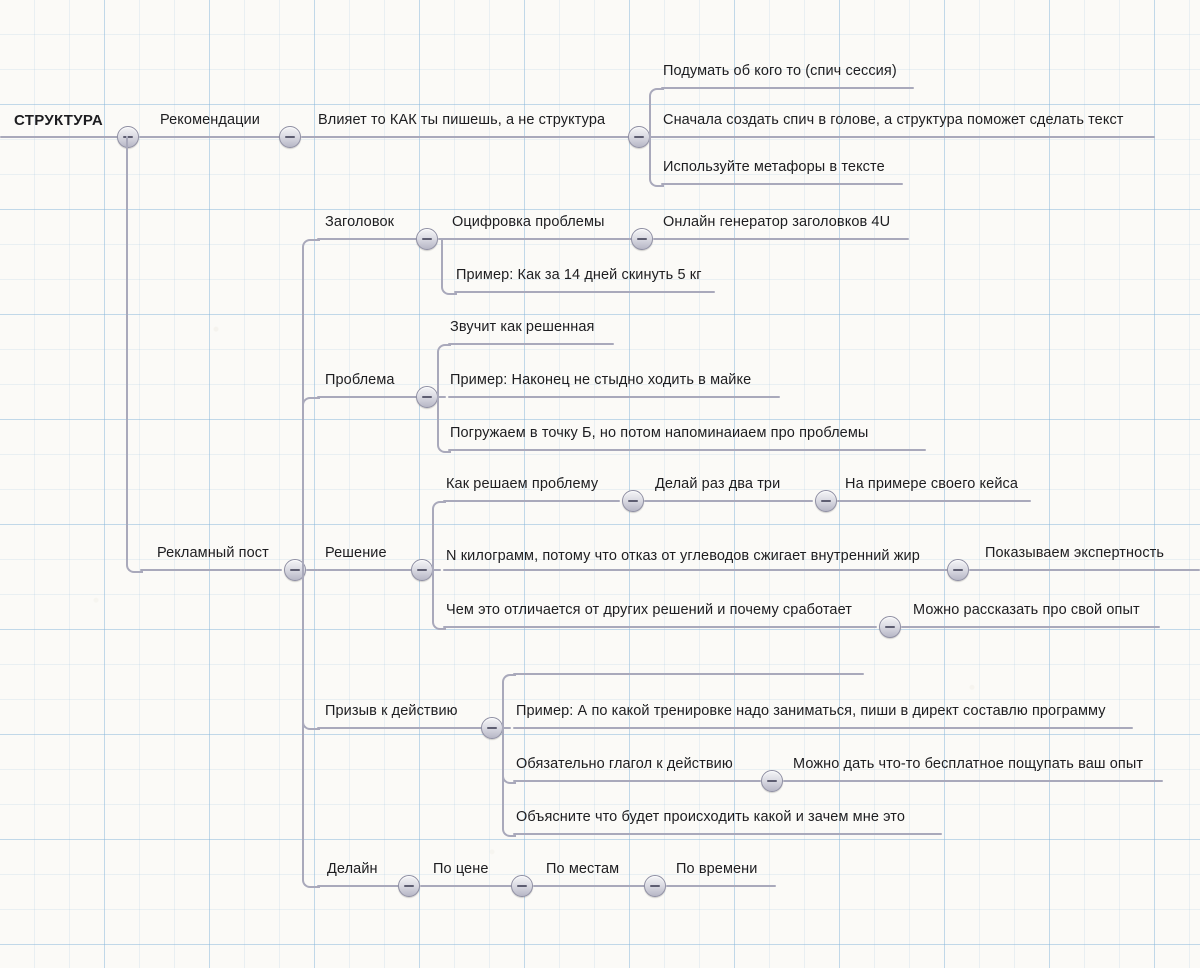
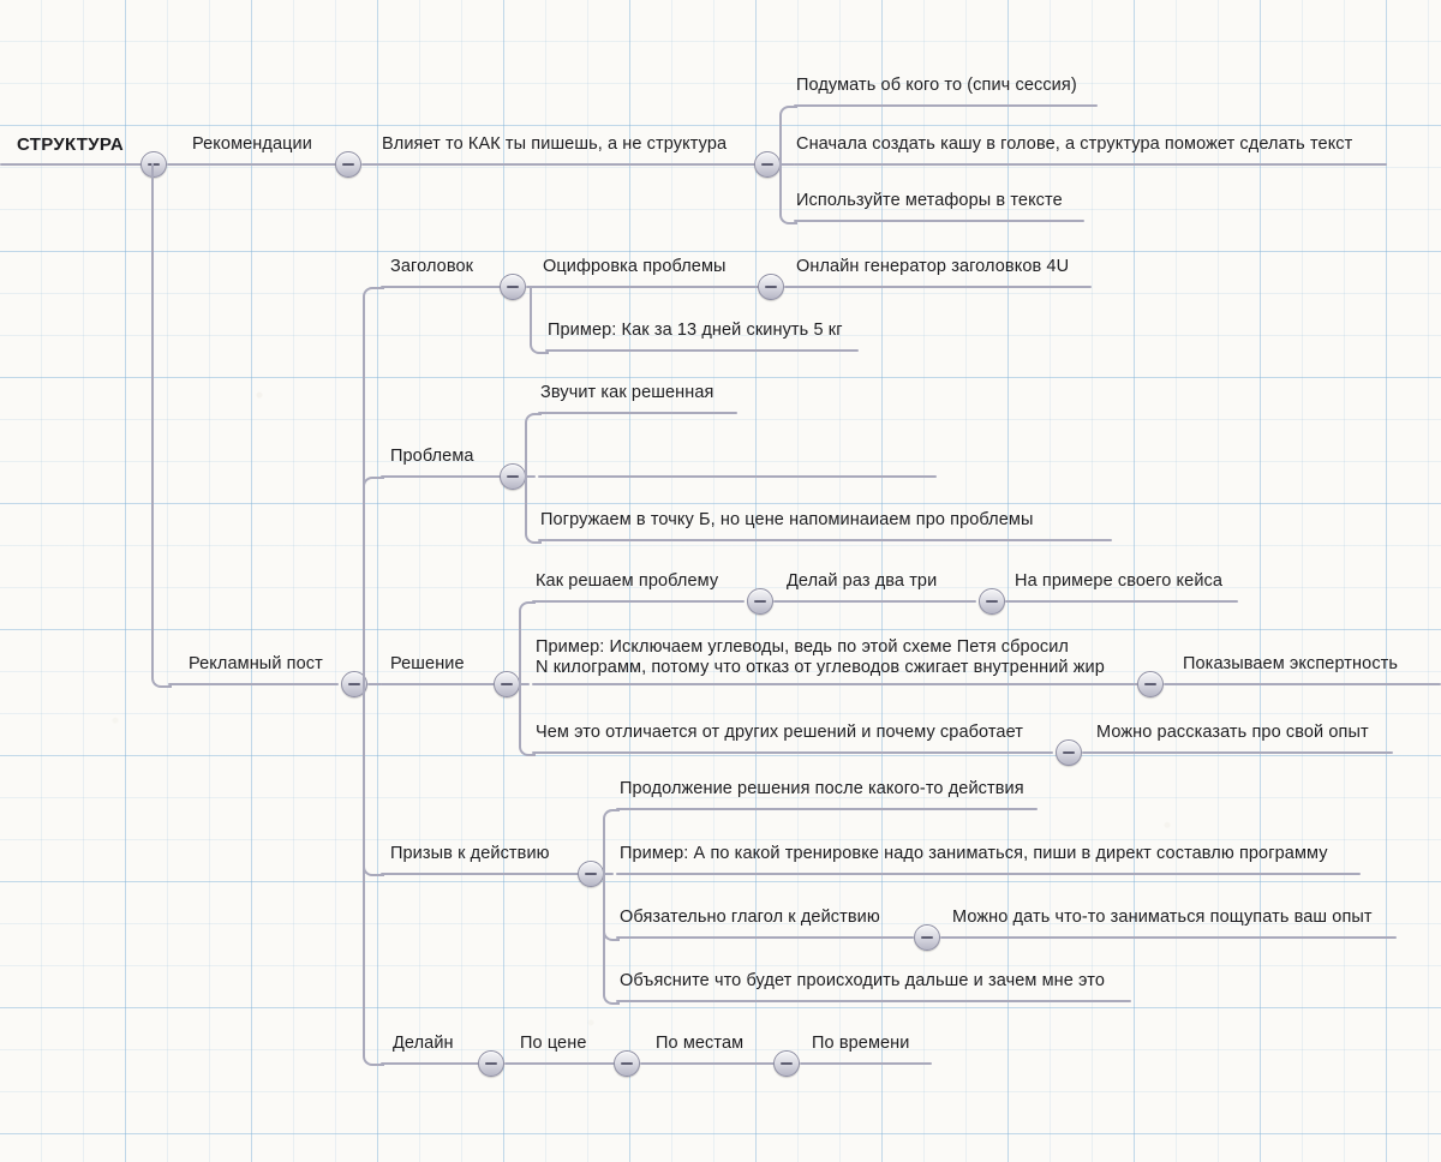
  СТРУКТУРА
  Рекомендации
  Влияет то КАК ты пишешь, а не структура
  Подумать об кого то (спич сессия)
- Сначала создать спич в голове, а структура поможет сделать текст
+ Сначала создать кашу в голове, а структура поможет сделать текст
  Используйте метафоры в тексте
  Рекламный пост
  Заголовок
  Оцифровка проблемы
  Онлайн генератор заголовков 4U
- Пример: Как за 14 дней скинуть 5 кг
+ Пример: Как за 13 дней скинуть 5 кг
  Проблема
  Звучит как решенная
- Пример: Наконец не стыдно ходить в майке
- Погружаем в точку Б, но потом напоминаиаем про проблемы
+ Погружаем в точку Б, но цене напоминаиаем про проблемы
  Решение
  Как решаем проблему
  Делай раз два три
  На примере своего кейса
+ Пример: Исключаем углеводы, ведь по этой схеме Петя сбросил
  N килограмм, потому что отказ от углеводов сжигает внутренний жир
  Показываем экспертность
  Чем это отличается от других решений и почему сработает
  Можно рассказать про свой опыт
  Призыв к действию
+ Продолжение решения после какого-то действия
  Пример: А по какой тренировке надо заниматься, пиши в директ составлю программу
  Обязательно глагол к действию
- Можно дать что-то бесплатное пощупать ваш опыт
+ Можно дать что-то заниматься пощупать ваш опыт
- Объясните что будет происходить какой и зачем мне это
+ Объясните что будет происходить дальше и зачем мне это
  Делайн
  По цене
  По местам
  По времени
